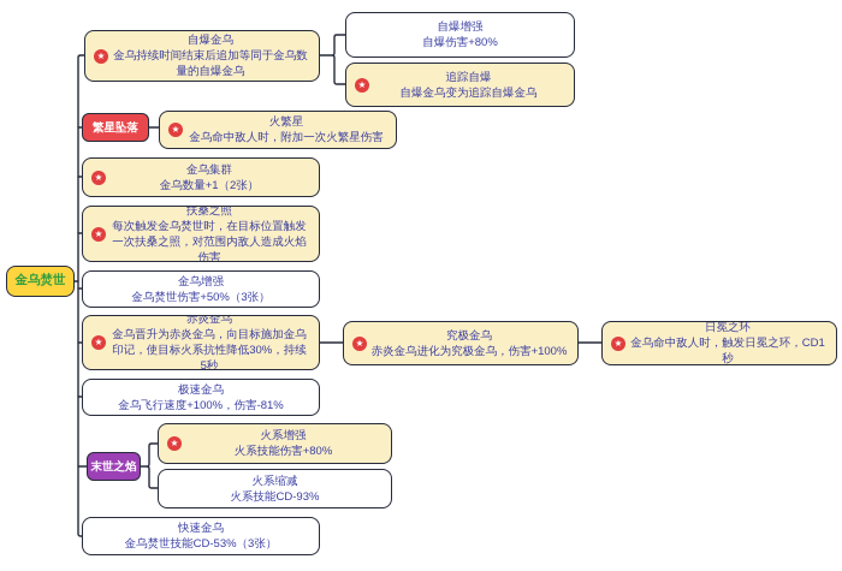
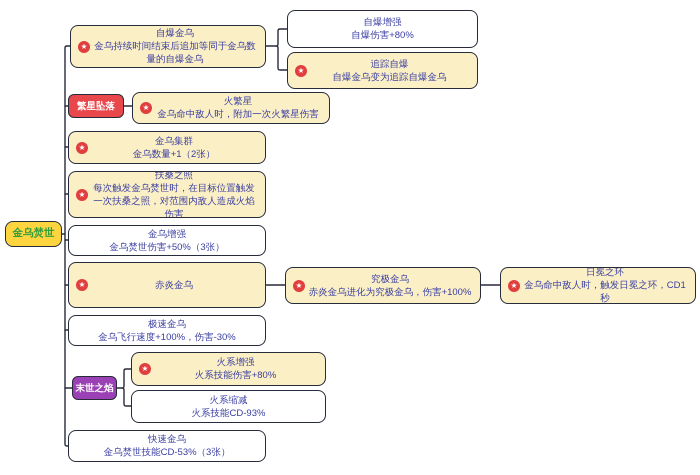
  金乌焚世
  ★
  自爆金乌
  金乌持续时间结束后追加等同于金乌数量的自爆金乌
  自爆增强
  自爆伤害+80%
  ★
  追踪自爆
  自爆金乌变为追踪自爆金乌
  繁星坠落
  ★
  火繁星
  金乌命中敌人时，附加一次火繁星伤害
  ★
  金乌集群
  金乌数量+1（2张）
  ★
  扶桑之照
  每次触发金乌焚世时，在目标位置触发一次扶桑之照，对范围内敌人造成火焰伤害
  金乌增强
  金乌焚世伤害+50%（3张）
  ★
  赤炎金乌
- 金乌晋升为赤炎金乌，向目标施加金乌印记，使目标火系抗性降低30%，持续5秒
  ★
  究极金乌
  赤炎金乌进化为究极金乌，伤害+100%
  ★
  日冕之环
  金乌命中敌人时，触发日冕之环，CD1秒
  极速金乌
- 金乌飞行速度+100%，伤害-81%
+ 金乌飞行速度+100%，伤害-30%
  末世之焰
  ★
  火系增强
  火系技能伤害+80%
  火系缩减
  火系技能CD-93%
  快速金乌
  金乌焚世技能CD-53%（3张）
